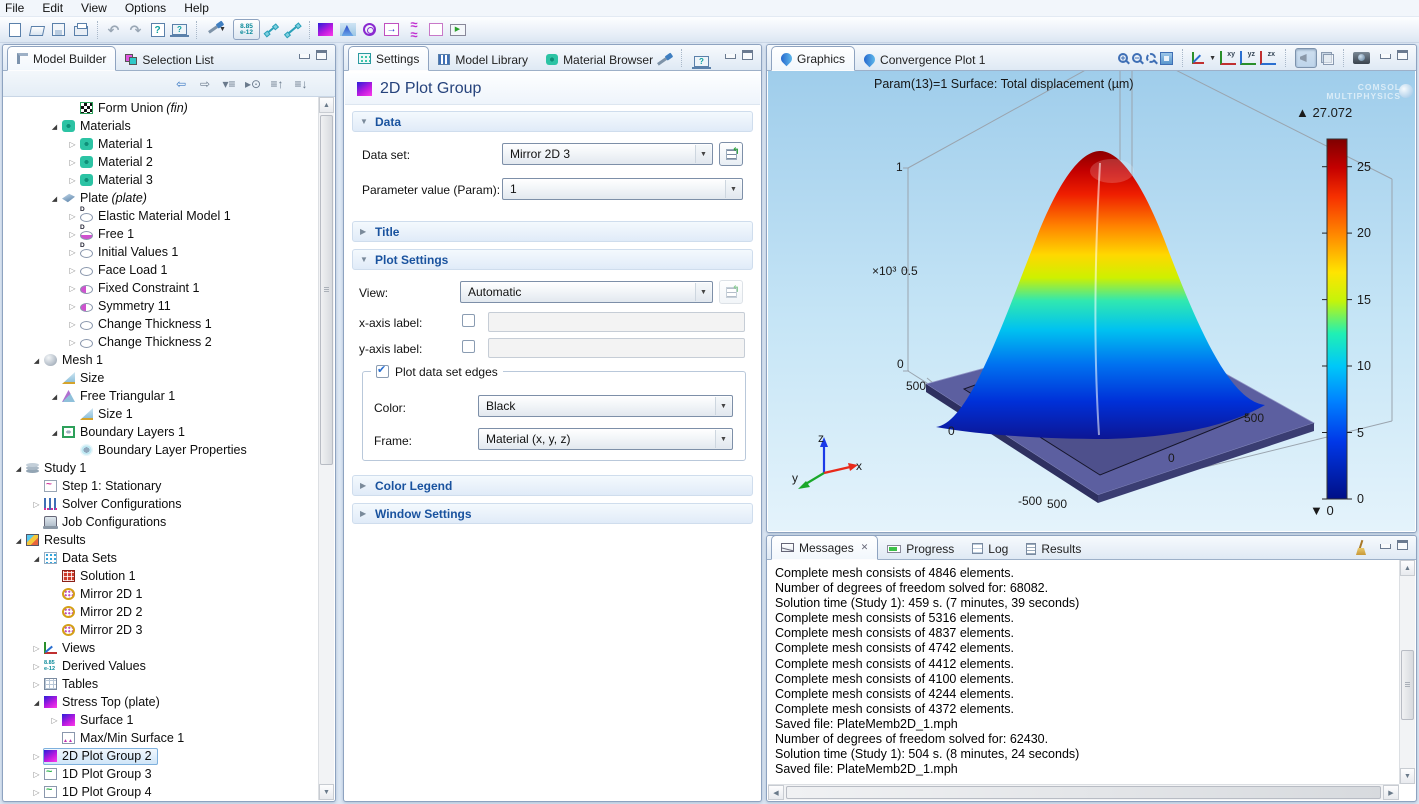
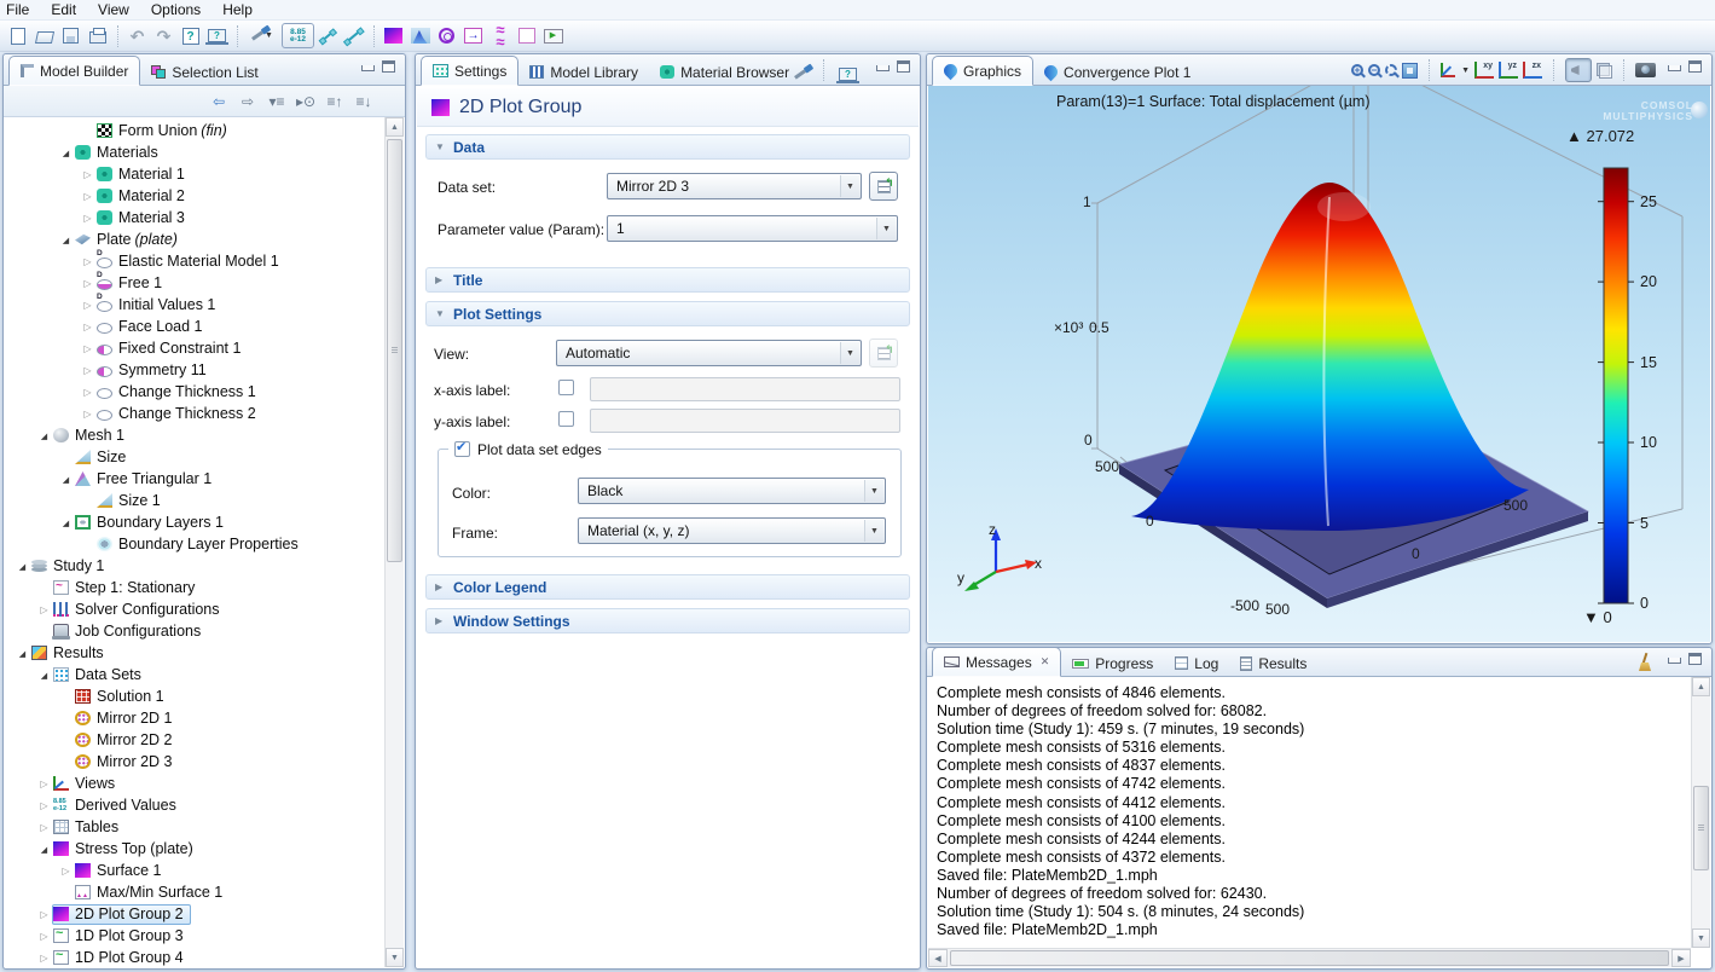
  File
  Edit
  View
  Options
  Help
  ↶
  ↷
  ?
  ?
  →
  ≈
  ≈
  Model Builder
  Selection List
  ⇦
  ⇨
  ▾≡
  ▸⊙
  ≡↑
  ≡↓
  Form Union
  (fin)
  Materials
  Material 1
  Material 2
  Material 3
  Plate
  (plate)
  Elastic Material Model 1
  Free 1
  Initial Values 1
  Face Load 1
  Fixed Constraint 1
  Symmetry 11
  Change Thickness 1
  Change Thickness 2
  Mesh 1
  Size
  Free Triangular 1
  Size 1
  Boundary Layers 1
  Boundary Layer Properties
  Study 1
  Step 1: Stationary
  Solver Configurations
  Job Configurations
  Results
  Data Sets
  Solution 1
  Mirror 2D 1
  Mirror 2D 2
  Mirror 2D 3
  Views
  Derived Values
  Tables
  Stress Top (plate)
  Surface 1
  Max/Min Surface 1
  2D Plot Group 2
  1D Plot Group 3
  1D Plot Group 4
  Settings
  Model Library
  Material Browser
  ?
  2D Plot Group
  ▼
  Data
  Data set:
  Mirror 2D 3
  Parameter value (Param):
  1
  ▶
  Title
  ▼
  Plot Settings
  View:
  Automatic
  x-axis label:
  y-axis label:
  Plot data set edges
  Color:
  Frame:
  Black
  Material (x, y, z)
  ▶
  Color Legend
  ▶
  Window Settings
  Graphics
  Convergence Plot 1
  +
  −
  Param(13)=1 Surface: Total displacement (µm)
  COMSOL
  MULTIPHYSICS
  1
  ×10³
  0.5
  0
  500
  0
  -500
  500
  500
  0
  z
  x
  y
  ▲ 27.072
  ▼ 0
  25
  20
  15
  10
  5
  0
  Messages
  ✕
  Progress
  Log
  Results
  Complete mesh consists of 4846 elements.
  Number of degrees of freedom solved for: 68082.
- Solution time (Study 1): 459 s. (7 minutes, 39 seconds)
+ Solution time (Study 1): 459 s. (7 minutes, 19 seconds)
  Complete mesh consists of 5316 elements.
  Complete mesh consists of 4837 elements.
  Complete mesh consists of 4742 elements.
  Complete mesh consists of 4412 elements.
  Complete mesh consists of 4100 elements.
  Complete mesh consists of 4244 elements.
  Complete mesh consists of 4372 elements.
  Saved file: PlateMemb2D_1.mph
  Number of degrees of freedom solved for: 62430.
  Solution time (Study 1): 504 s. (8 minutes, 24 seconds)
  Saved file: PlateMemb2D_1.mph
